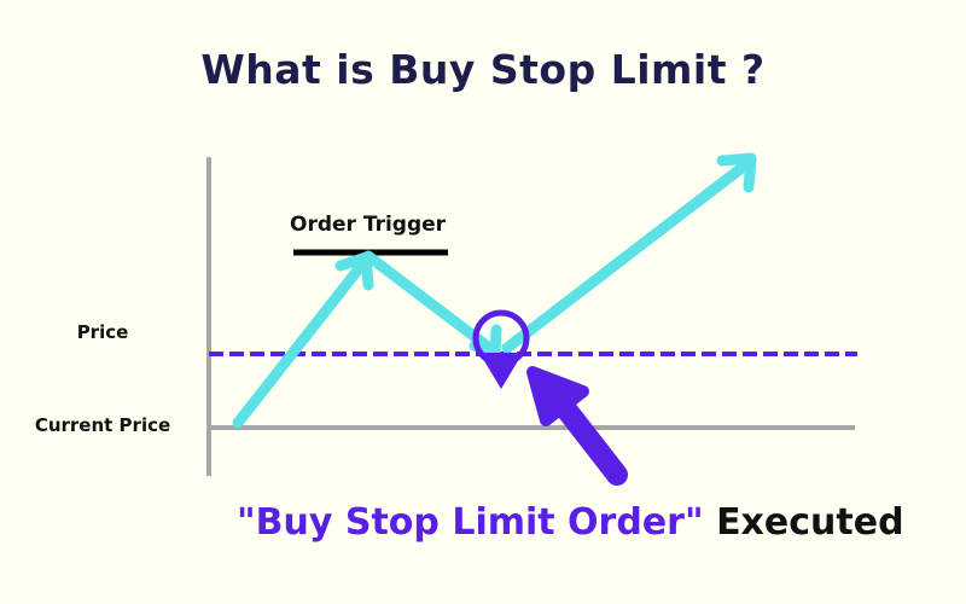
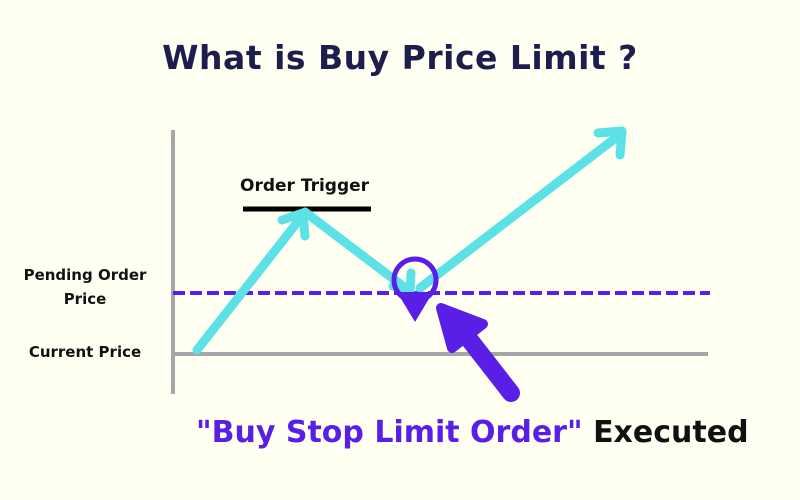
- What is Buy Stop Limit ?
+ What is Buy Price Limit ?
+ Pending Order
  Price
  Current Price
  Order Trigger
  "Buy Stop Limit Order" Executed
